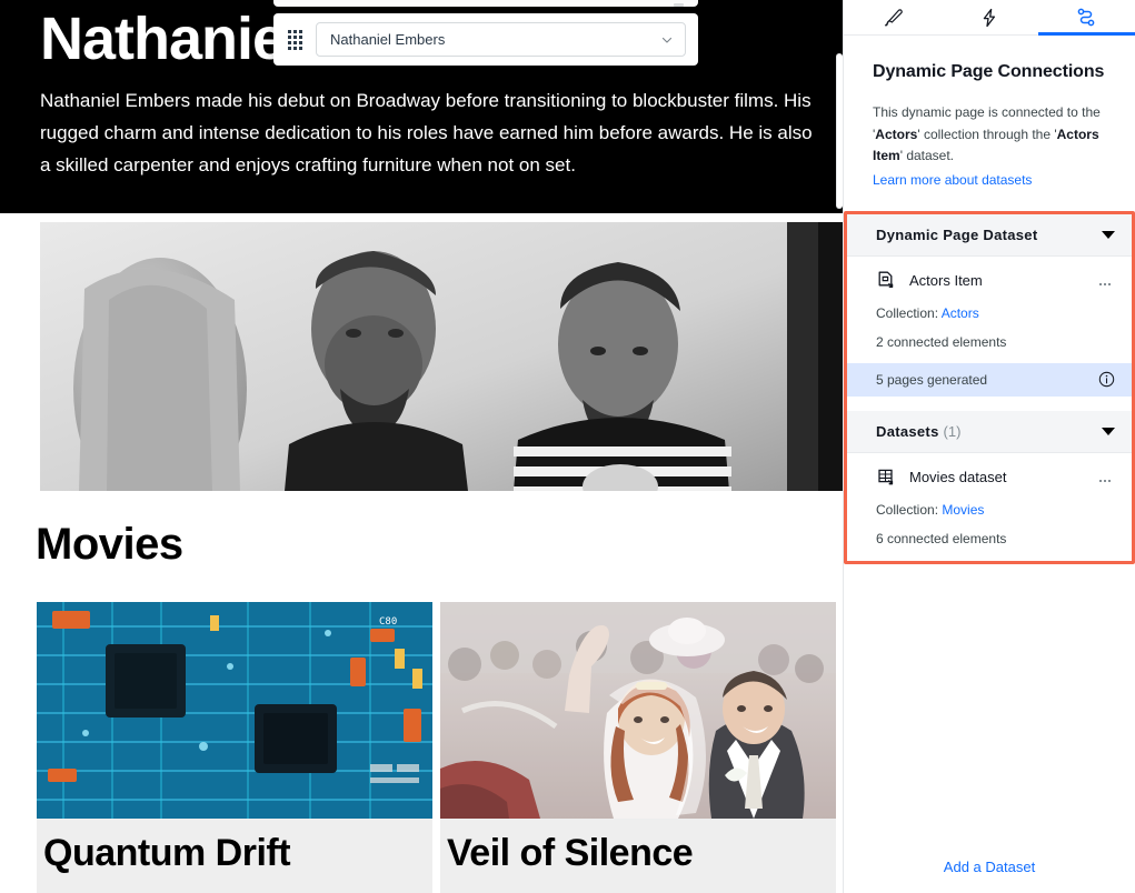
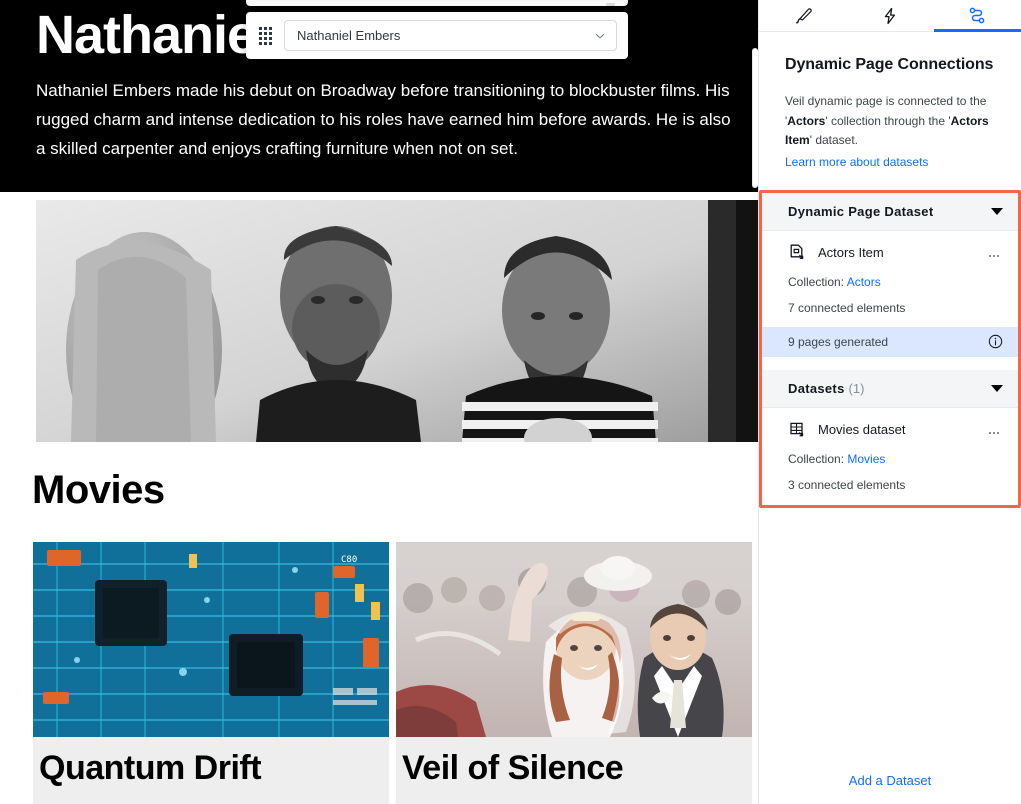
  Nathaniel Embers made his debut on Broadway before transitioning to blockbuster films. His rugged charm and intense dedication to his roles have earned him before awards. He is also a skilled carpenter and enjoys crafting furniture when not on set.
  Movies
  C80
  Quantum Drift
  Veil of Silence
  Nathaniel Embers
  Dynamic Page Connections
- This dynamic page is connected to the 'Actors' collection through the 'Actors Item' dataset.
+ Veil dynamic page is connected to the 'Actors' collection through the 'Actors Item' dataset.
  Learn more about datasets
  Dynamic Page Dataset
  Actors Item
  Collection: Actors
- 2 connected elements
+ 7 connected elements
- 5 pages generated
+ 9 pages generated
  Datasets (1)
  Movies dataset
  Collection: Movies
- 6 connected elements
+ 3 connected elements
  Add a Dataset
